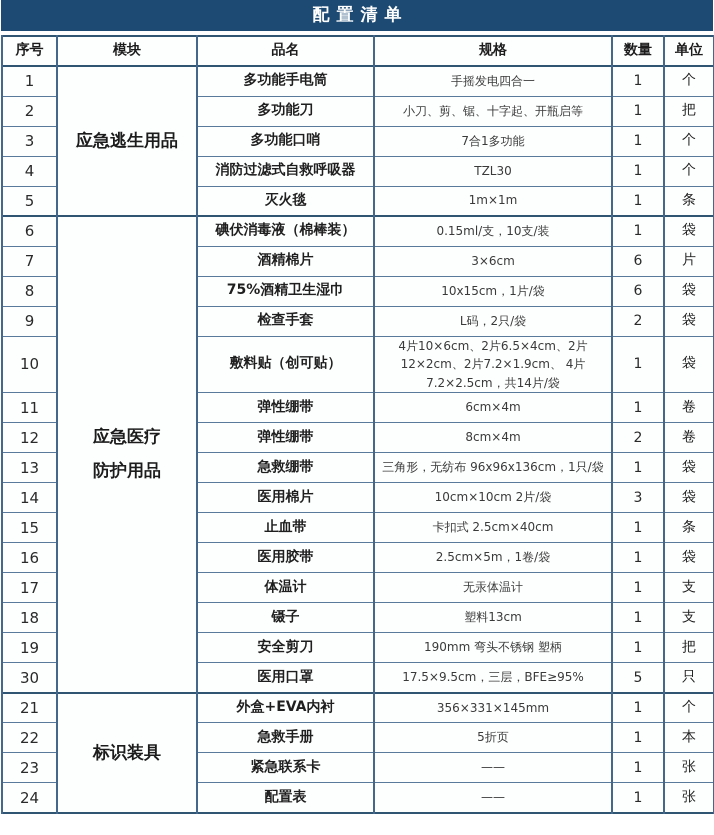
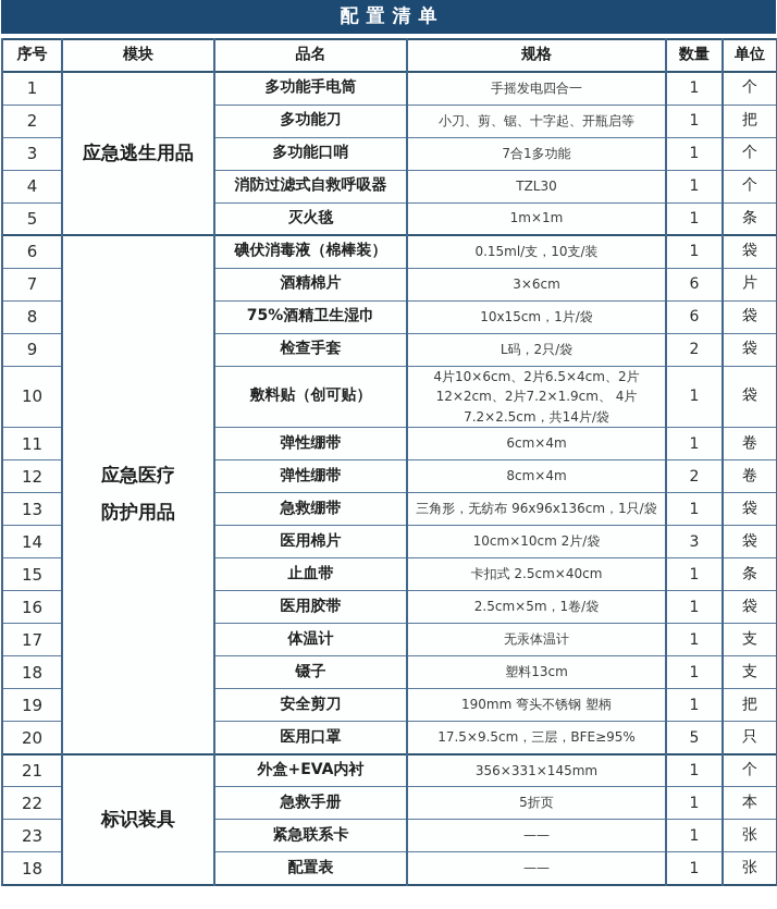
  配置清单
  序号	模块	品名	规格	数量	单位
  1	应急逃生用品	多功能手电筒	手摇发电四合一	1	个
  2	多功能刀	小刀、剪、锯、十字起、开瓶启等	1	把
  3	多功能口哨	7合1多功能	1	个
  4	消防过滤式自救呼吸器	TZL30	1	个
  5	灭火毯	1m×1m	1	条
  6	应急医疗 防护用品	碘伏消毒液（棉棒装）	0.15ml/支，10支/装	1	袋
  7	酒精棉片	3×6cm	6	片
  8	75%酒精卫生湿巾	10x15cm，1片/袋	6	袋
  9	检查手套	L码，2只/袋	2	袋
  10	敷料贴（创可贴）	4片10×6cm、2片6.5×4cm、2片12×2cm、2片7.2×1.9cm、 4片7.2×2.5cm，共14片/袋	1	袋
  11	弹性绷带	6cm×4m	1	卷
  12	弹性绷带	8cm×4m	2	卷
  13	急救绷带	三角形，无纺布 96x96x136cm，1只/袋	1	袋
  14	医用棉片	10cm×10cm 2片/袋	3	袋
  15	止血带	卡扣式 2.5cm×40cm	1	条
  16	医用胶带	2.5cm×5m，1卷/袋	1	袋
  17	体温计	无汞体温计	1	支
  18	镊子	塑料13cm	1	支
  19	安全剪刀	190mm 弯头不锈钢 塑柄	1	把
- 30	医用口罩	17.5×9.5cm，三层，BFE≥95%	5	只
+ 20	医用口罩	17.5×9.5cm，三层，BFE≥95%	5	只
  21	标识装具	外盒+EVA内衬	356×331×145mm	1	个
  22	急救手册	5折页	1	本
  23	紧急联系卡	——	1	张
- 24	配置表	——	1	张
+ 18	配置表	——	1	张
